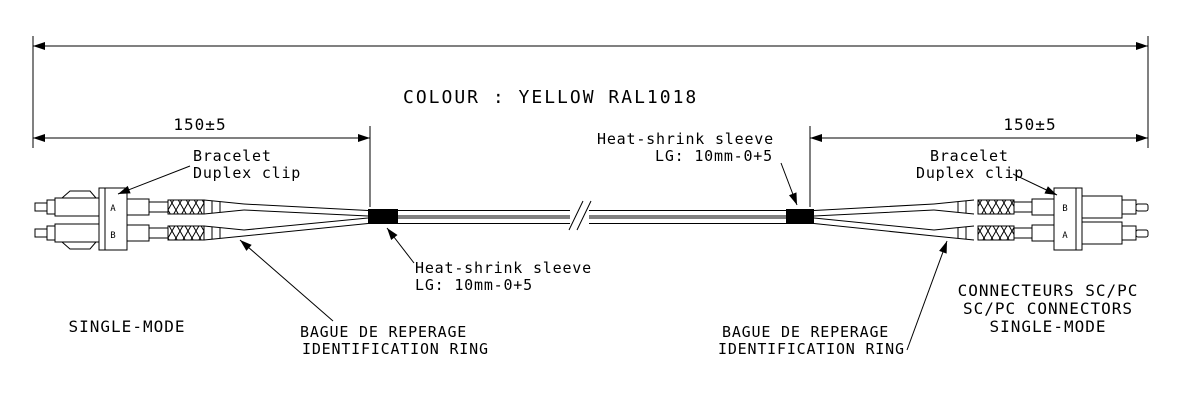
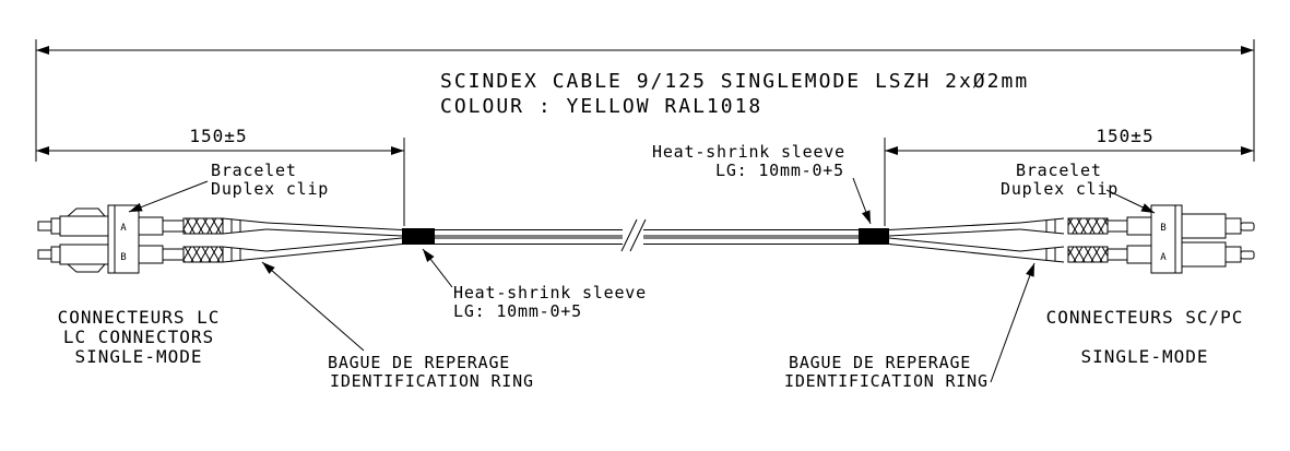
  A
  B
  B
  A
+ SCINDEX CABLE 9/125 SINGLEMODE LSZH 2xØ2mm
  COLOUR : YELLOW RAL1018
  150±5
  150±5
  Bracelet
  Duplex clip
  Bracelet
  Duplex clip
  Heat-shrink sleeve
  LG: 10mm-0+5
  Heat-shrink sleeve
  LG: 10mm-0+5
  BAGUE DE REPERAGE
  IDENTIFICATION RING
  BAGUE DE REPERAGE
  IDENTIFICATION RING
+ CONNECTEURS LC
+ LC CONNECTORS
  SINGLE-MODE
  CONNECTEURS SC/PC
- SC/PC CONNECTORS
  SINGLE-MODE
